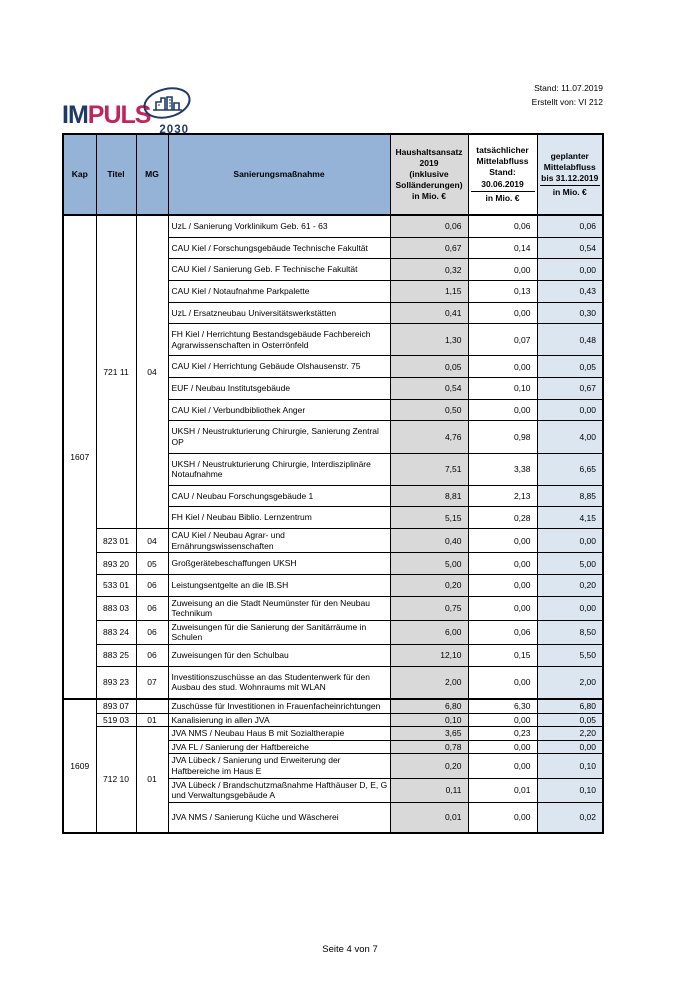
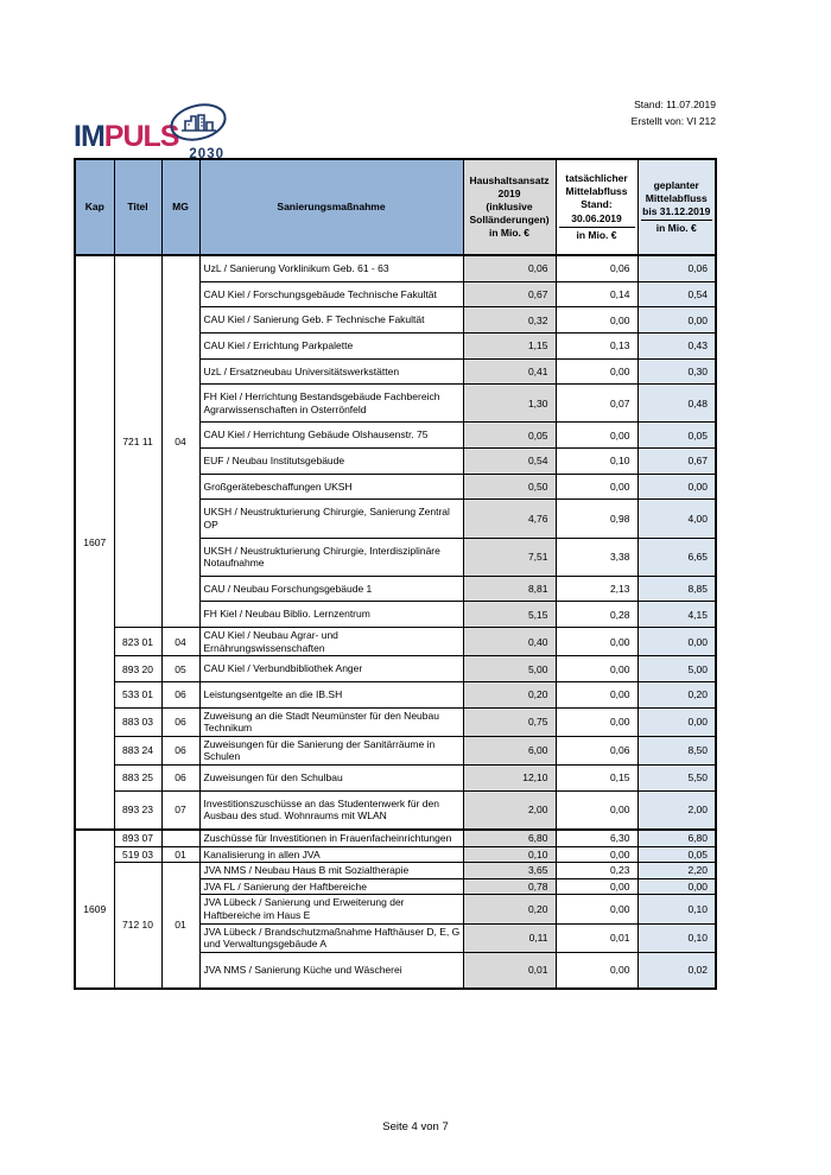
  Stand: 11.07.2019
  Erstellt von: VI 212
  IMPULS
  2030
  Kap	Titel	MG	Sanierungsmaßnahme	Haushaltsansatz 2019 (inklusive Solländerungen) in Mio. €	tatsächlicher Mittelabfluss Stand: 30.06.2019 in Mio. €	geplanter Mittelabfluss bis 31.12.2019 in Mio. €
  1607	721 11	04	UzL / Sanierung Vorklinikum Geb. 61 - 63	0,06	0,06	0,06
  CAU Kiel / Forschungsgebäude Technische Fakultät	0,67	0,14	0,54
  CAU Kiel / Sanierung Geb. F Technische Fakultät	0,32	0,00	0,00
- CAU Kiel / Notaufnahme Parkpalette	1,15	0,13	0,43
+ CAU Kiel / Errichtung Parkpalette	1,15	0,13	0,43
  UzL / Ersatzneubau Universitätswerkstätten	0,41	0,00	0,30
  FH Kiel / Herrichtung Bestandsgebäude Fachbereich Agrarwissenschaften in Osterrönfeld	1,30	0,07	0,48
  CAU Kiel / Herrichtung Gebäude Olshausenstr. 75	0,05	0,00	0,05
  EUF / Neubau Institutsgebäude	0,54	0,10	0,67
- CAU Kiel / Verbundbibliothek Anger	0,50	0,00	0,00
+ Großgerätebeschaffungen UKSH	0,50	0,00	0,00
  UKSH / Neustrukturierung Chirurgie, Sanierung Zentral OP	4,76	0,98	4,00
  UKSH / Neustrukturierung Chirurgie, Interdisziplinäre Notaufnahme	7,51	3,38	6,65
  CAU / Neubau Forschungsgebäude 1	8,81	2,13	8,85
  FH Kiel / Neubau Biblio. Lernzentrum	5,15	0,28	4,15
  823 01	04	CAU Kiel / Neubau Agrar- und Ernährungswissenschaften	0,40	0,00	0,00
- 893 20	05	Großgerätebeschaffungen UKSH	5,00	0,00	5,00
+ 893 20	05	CAU Kiel / Verbundbibliothek Anger	5,00	0,00	5,00
  533 01	06	Leistungsentgelte an die IB.SH	0,20	0,00	0,20
  883 03	06	Zuweisung an die Stadt Neumünster für den Neubau Technikum	0,75	0,00	0,00
  883 24	06	Zuweisungen für die Sanierung der Sanitärräume in Schulen	6,00	0,06	8,50
  883 25	06	Zuweisungen für den Schulbau	12,10	0,15	5,50
  893 23	07	Investitionszuschüsse an das Studentenwerk für den Ausbau des stud. Wohnraums mit WLAN	2,00	0,00	2,00
  1609	893 07		Zuschüsse für Investitionen in Frauenfacheinrichtungen	6,80	6,30	6,80
  519 03	01	Kanalisierung in allen JVA	0,10	0,00	0,05
  712 10	01	JVA NMS / Neubau Haus B mit Sozialtherapie	3,65	0,23	2,20
  JVA FL / Sanierung der Haftbereiche	0,78	0,00	0,00
  JVA Lübeck / Sanierung und Erweiterung der Haftbereiche im Haus E	0,20	0,00	0,10
  JVA Lübeck / Brandschutzmaßnahme Hafthäuser D, E, G und Verwaltungsgebäude A	0,11	0,01	0,10
  JVA NMS / Sanierung Küche und Wäscherei	0,01	0,00	0,02
  Seite 4 von 7
